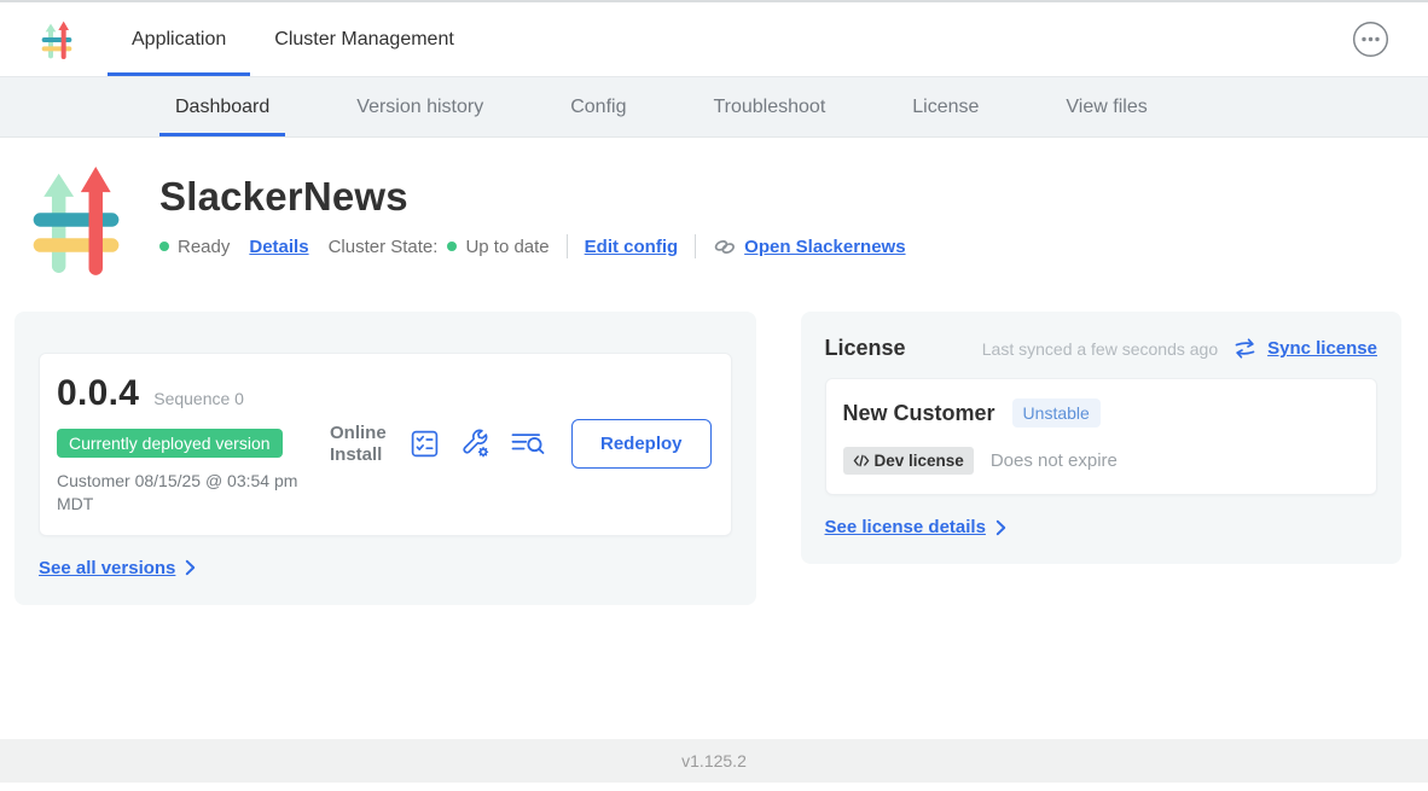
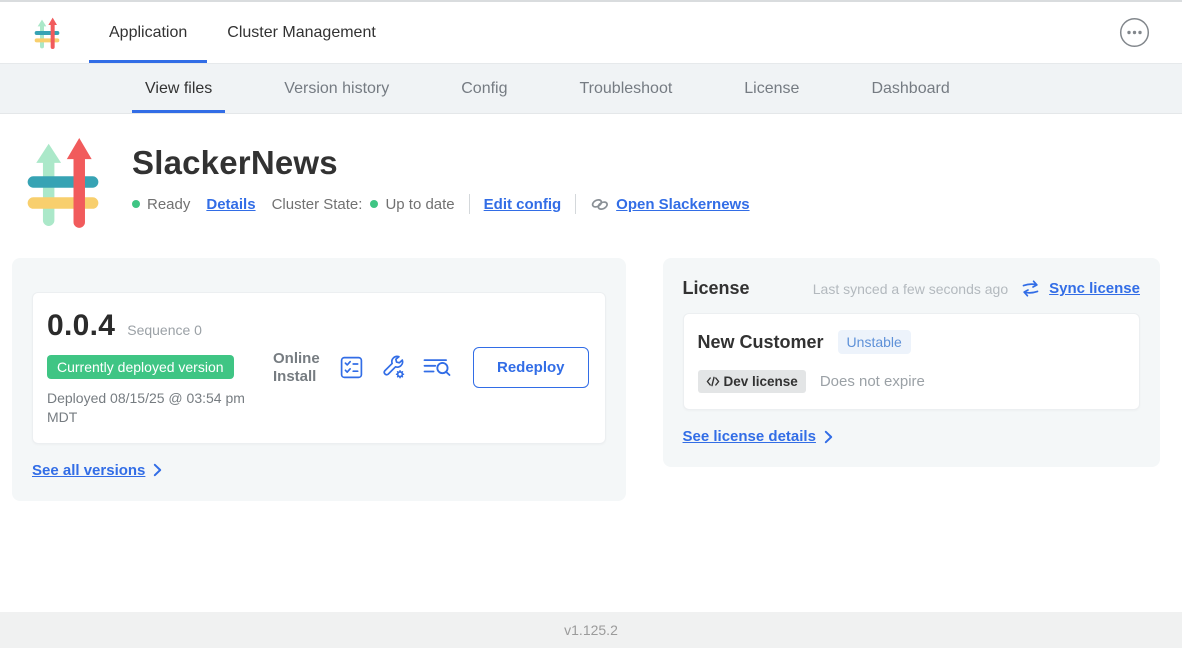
  Application
  Cluster Management
- Dashboard
+ View files
  Version history
  Config
  Troubleshoot
  License
- View files
+ Dashboard
  SlackerNews
  Ready
  Details
  Cluster State:
  Up to date
  Edit config
  Open Slackernews
  0.0.4
  Sequence 0
  Currently deployed version
- Customer 08/15/25 @ 03:54 pm MDT
+ Deployed 08/15/25 @ 03:54 pm MDT
  Online Install
  Redeploy
  See all versions
  License
  Last synced a few seconds ago
  Sync license
  New Customer
  Unstable
  Dev license
  Does not expire
  See license details
  v1.125.2
